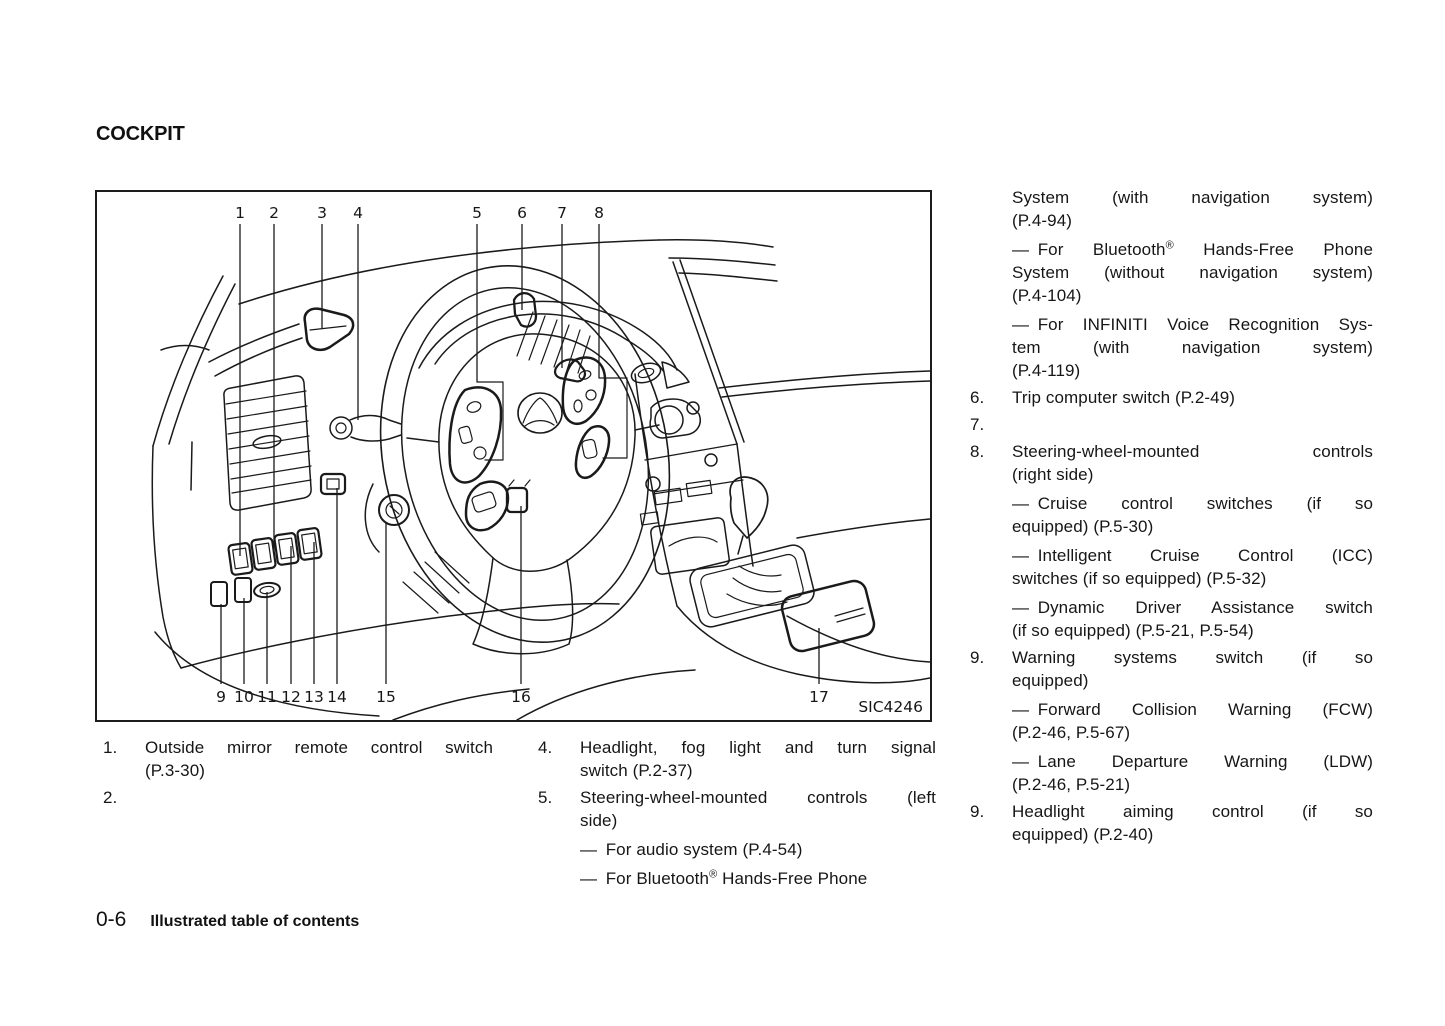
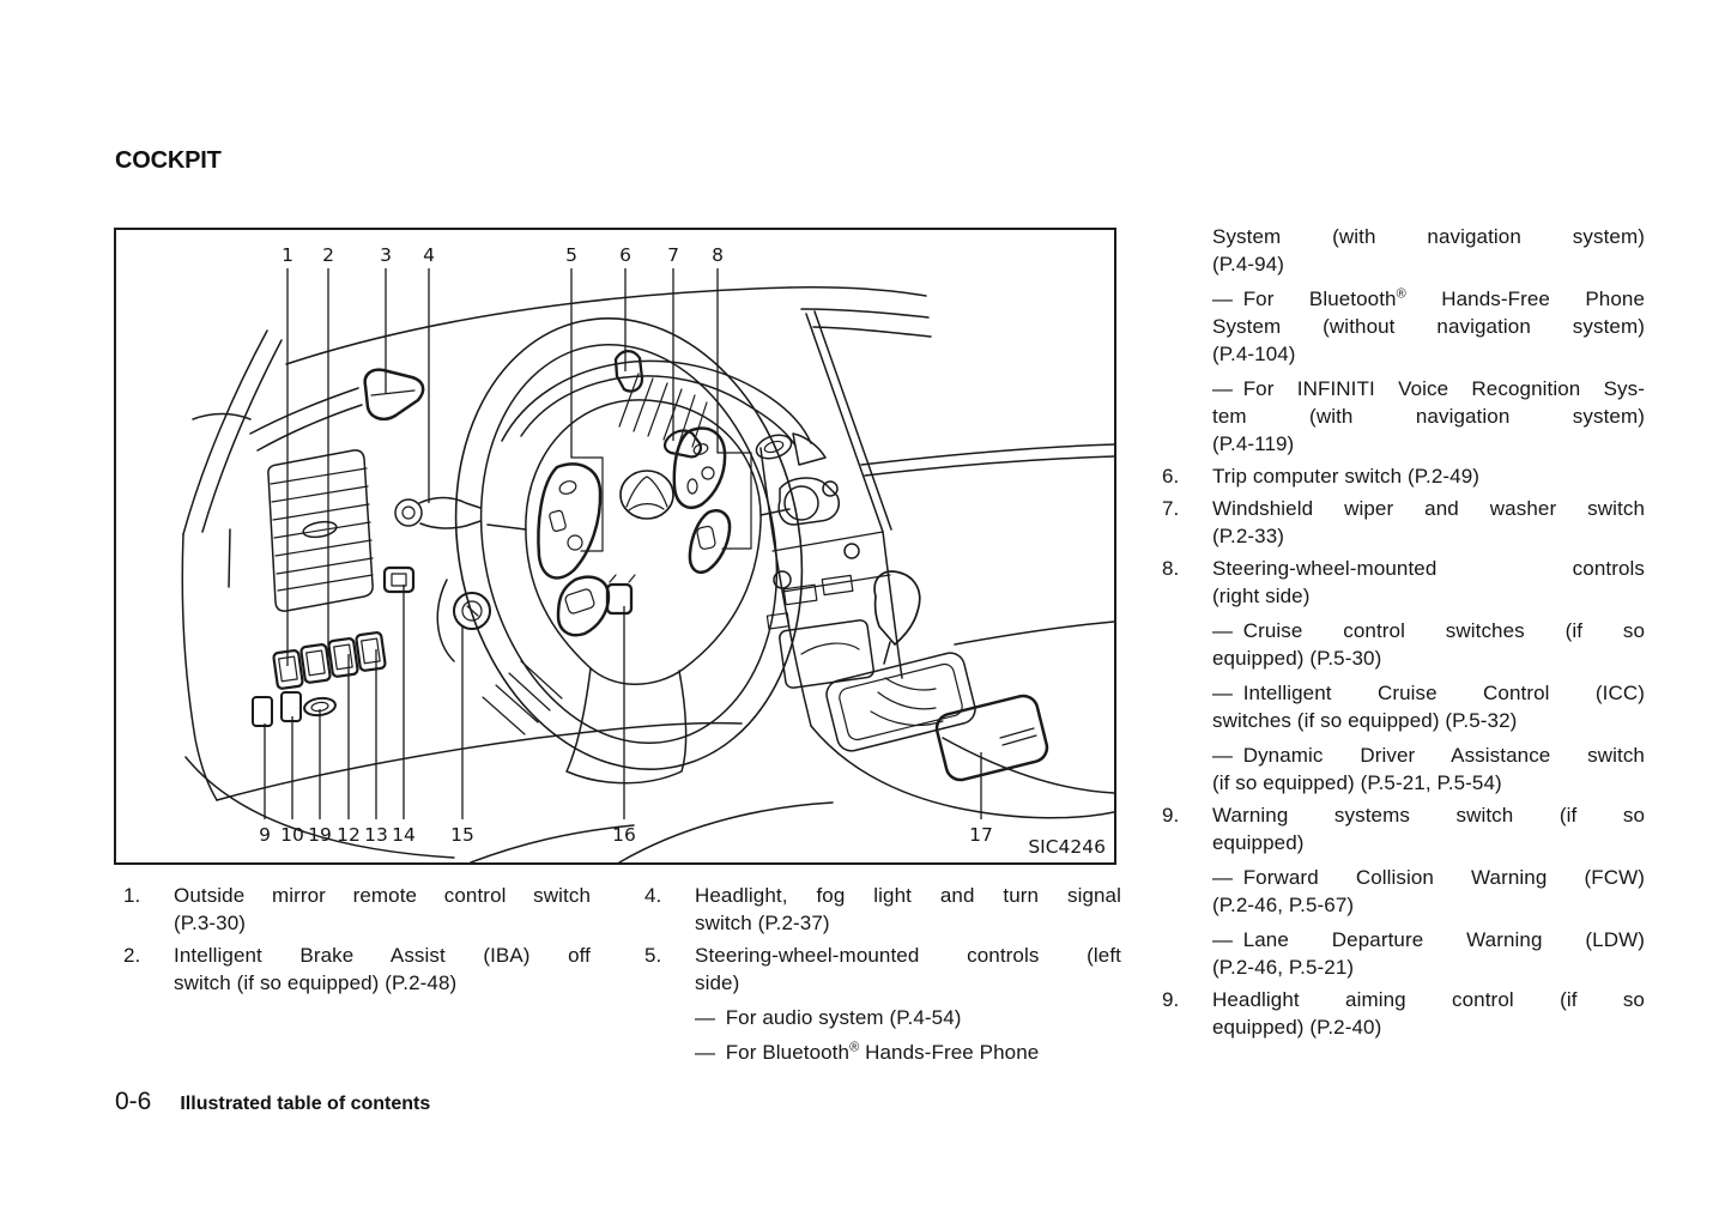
  COCKPIT
  1
  2
  3
  4
  5
  6
  7
  8
  9
  10
- 11
+ 19
  12
  13
  14
  15
  16
  17
  SIC4246
  1.
  Outside mirror remote control switch
  (P.3-30)
  2.
+ Intelligent Brake Assist (IBA) off
+ switch (if so equipped) (P.2-48)
  4.
  Headlight, fog light and turn signal
  switch (P.2-37)
  5.
  Steering-wheel-mounted controls (left
  side)
  — For audio system (P.4-54)
  — For Bluetooth® Hands-Free Phone
  System (with navigation system)
  (P.4-94)
  — For Bluetooth® Hands-Free Phone
  System (without navigation system)
  (P.4-104)
  — For INFINITI Voice Recognition Sys-
  tem (with navigation system)
  (P.4-119)
  6.
  Trip computer switch (P.2-49)
  7.
+ Windshield wiper and washer switch
+ (P.2-33)
  8.
  Steering-wheel-mounted controls
  (right side)
  — Cruise control switches (if so
  equipped) (P.5-30)
  — Intelligent Cruise Control (ICC)
  switches (if so equipped) (P.5-32)
  — Dynamic Driver Assistance switch
  (if so equipped) (P.5-21, P.5-54)
  9.
  Warning systems switch (if so
  equipped)
  — Forward Collision Warning (FCW)
  (P.2-46, P.5-67)
  — Lane Departure Warning (LDW)
  (P.2-46, P.5-21)
  9.
  Headlight aiming control (if so
  equipped) (P.2-40)
  0-6
  Illustrated table of contents
